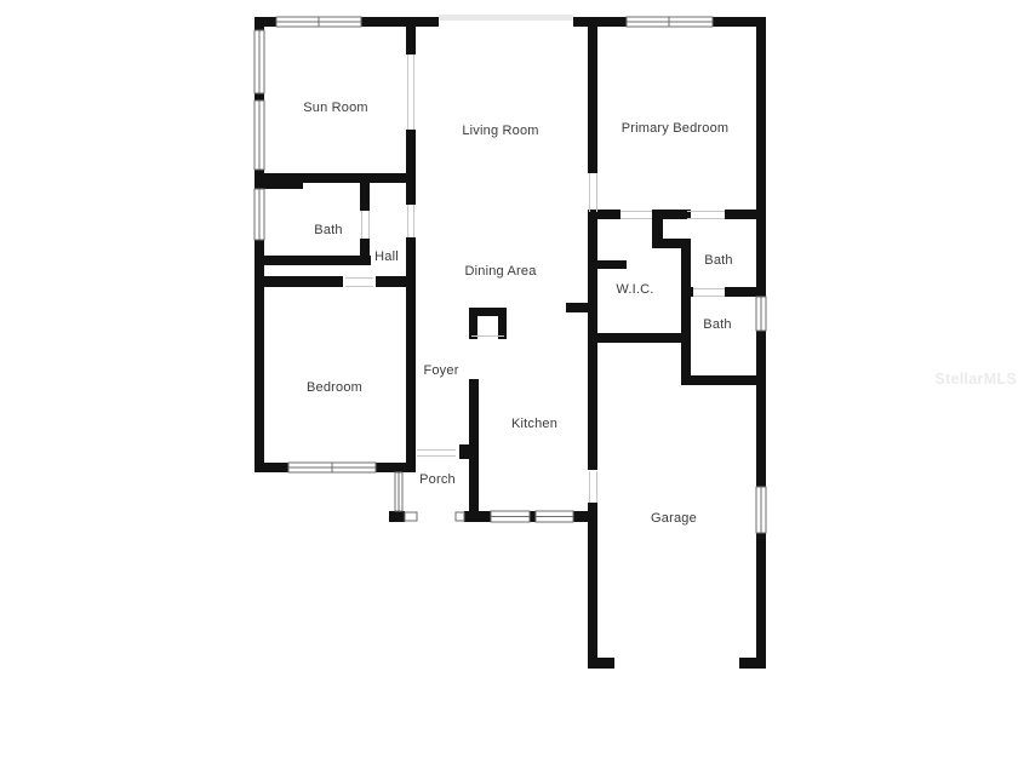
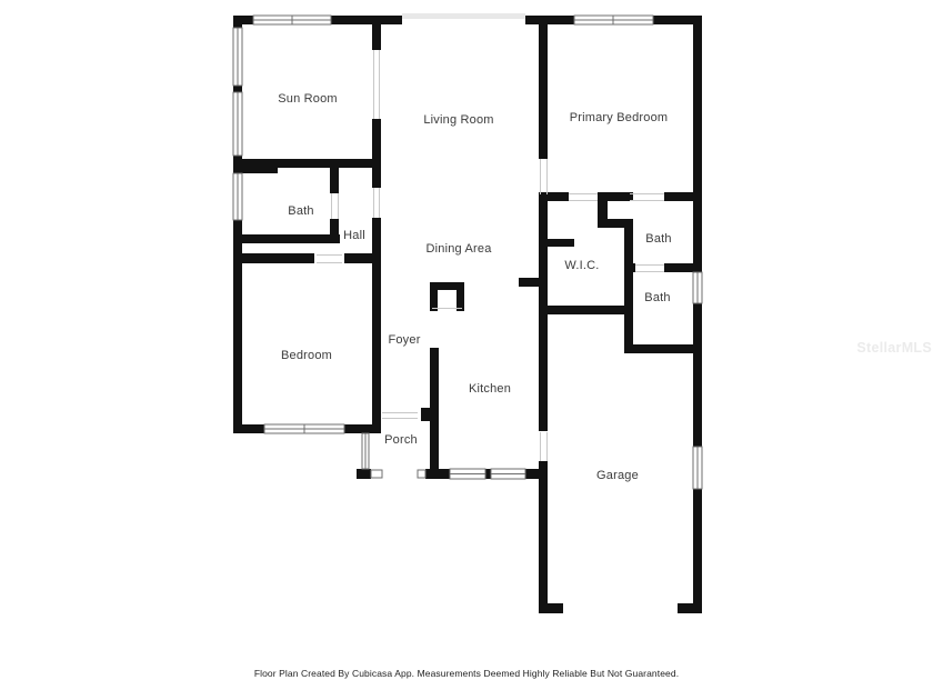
  Sun Room
  Living Room
  Primary Bedroom
  Bath
  Hall
  Dining Area
  W.I.C.
  Bath
  Bath
  Bedroom
  Foyer
  Kitchen
  Porch
  Garage
+ Floor Plan Created By Cubicasa App. Measurements Deemed Highly Reliable But Not Guaranteed.
